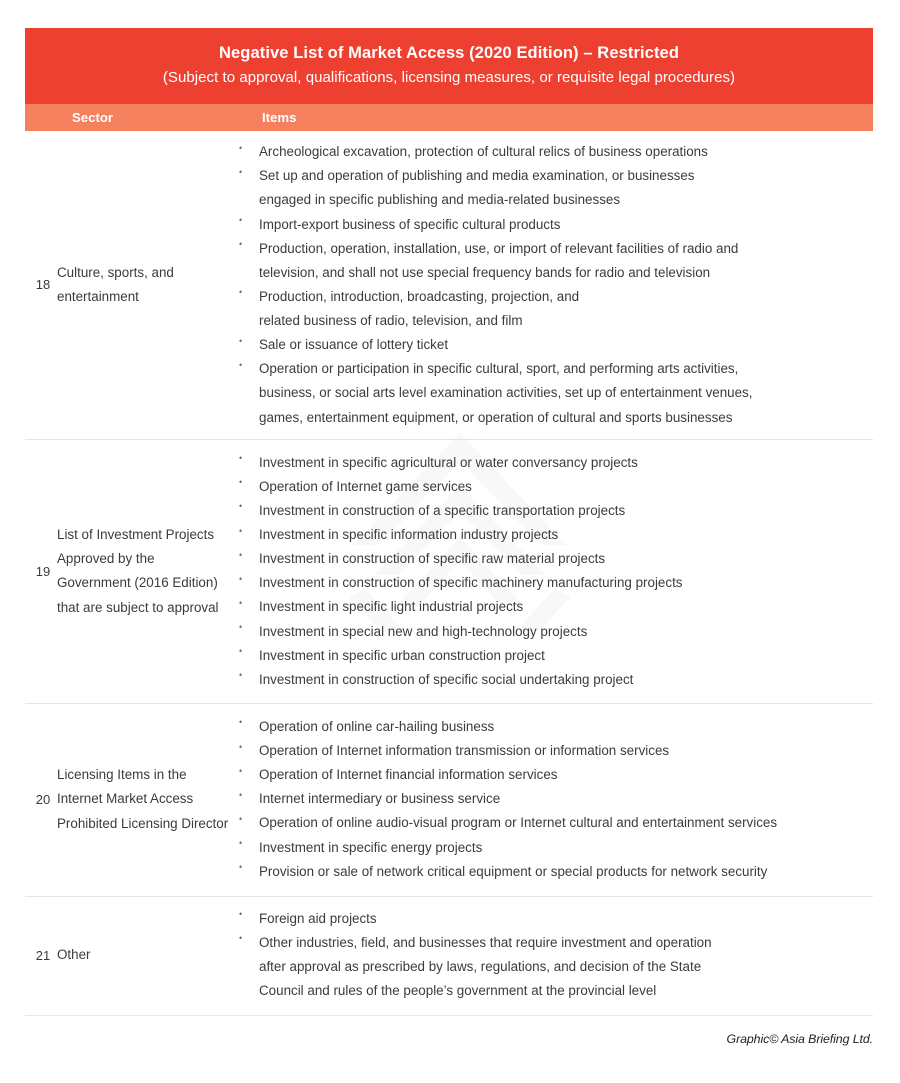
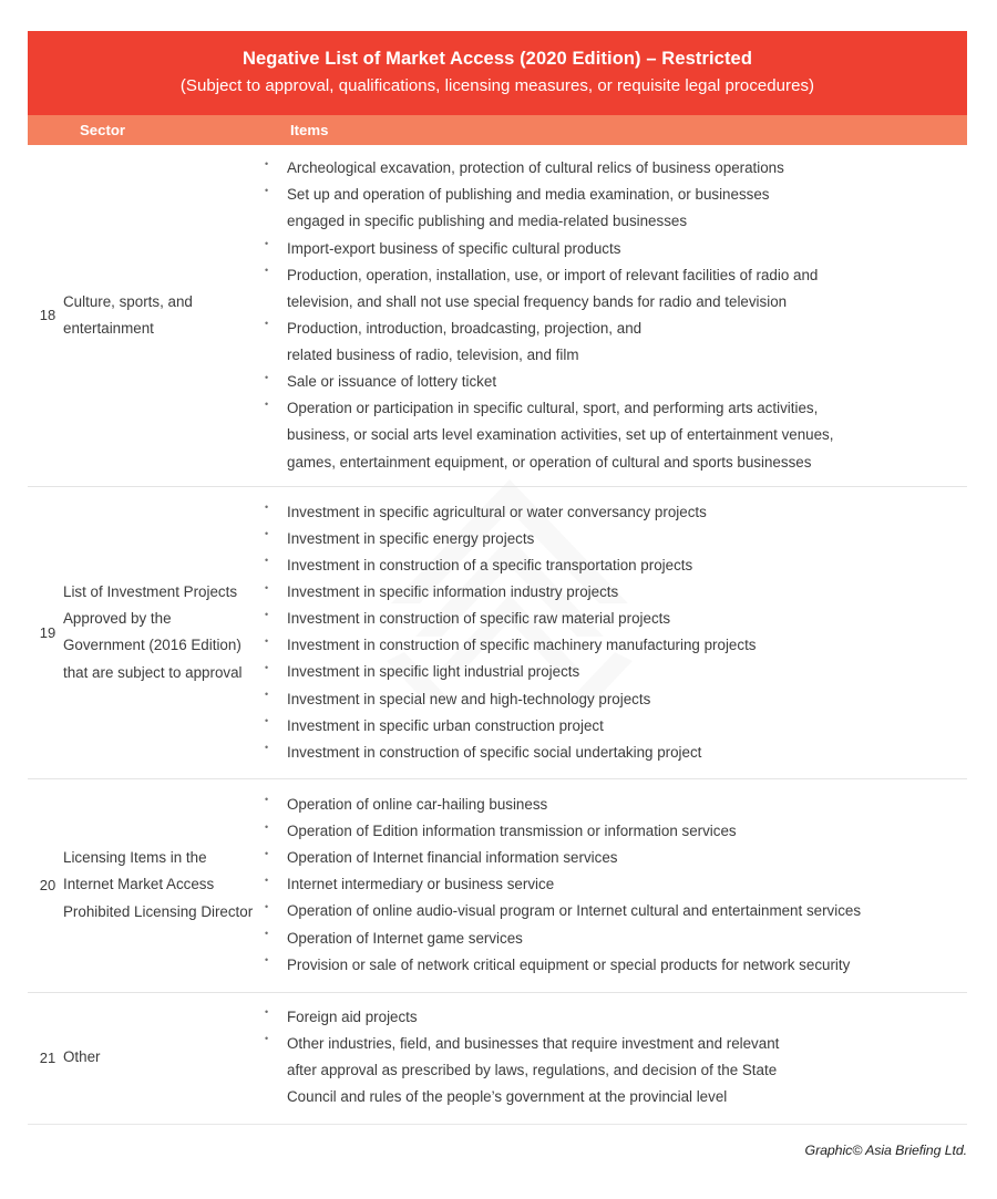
  Negative List of Market Access (2020 Edition) – Restricted
  (Subject to approval, qualifications, licensing measures, or requisite legal procedures)
  Sector
  Items
  18
  Culture, sports, and entertainment
  Archeological excavation, protection of cultural relics of business operations
  Set up and operation of publishing and media examination, or businesses
  engaged in specific publishing and media-related businesses
  Import-export business of specific cultural products
  Production, operation, installation, use, or import of relevant facilities of radio and
  television, and shall not use special frequency bands for radio and television
  Production, introduction, broadcasting, projection, and
  related business of radio, television, and film
  Sale or issuance of lottery ticket
  Operation or participation in specific cultural, sport, and performing arts activities,
  business, or social arts level examination activities, set up of entertainment venues,
  games, entertainment equipment, or operation of cultural and sports businesses
  19
  List of Investment Projects Approved by the Government (2016 Edition) that are subject to approval
  Investment in specific agricultural or water conversancy projects
- Operation of Internet game services
+ Investment in specific energy projects
  Investment in construction of a specific transportation projects
  Investment in specific information industry projects
  Investment in construction of specific raw material projects
  Investment in construction of specific machinery manufacturing projects
  Investment in specific light industrial projects
  Investment in special new and high-technology projects
  Investment in specific urban construction project
  Investment in construction of specific social undertaking project
  20
  Licensing Items in the Internet Market Access Prohibited Licensing Director
  Operation of online car-hailing business
- Operation of Internet information transmission or information services
+ Operation of Edition information transmission or information services
  Operation of Internet financial information services
  Internet intermediary or business service
  Operation of online audio-visual program or Internet cultural and entertainment services
- Investment in specific energy projects
+ Operation of Internet game services
  Provision or sale of network critical equipment or special products for network security
  21
  Other
  Foreign aid projects
- Other industries, field, and businesses that require investment and operation
+ Other industries, field, and businesses that require investment and relevant
  after approval as prescribed by laws, regulations, and decision of the State
  Council and rules of the people’s government at the provincial level
  Graphic© Asia Briefing Ltd.
